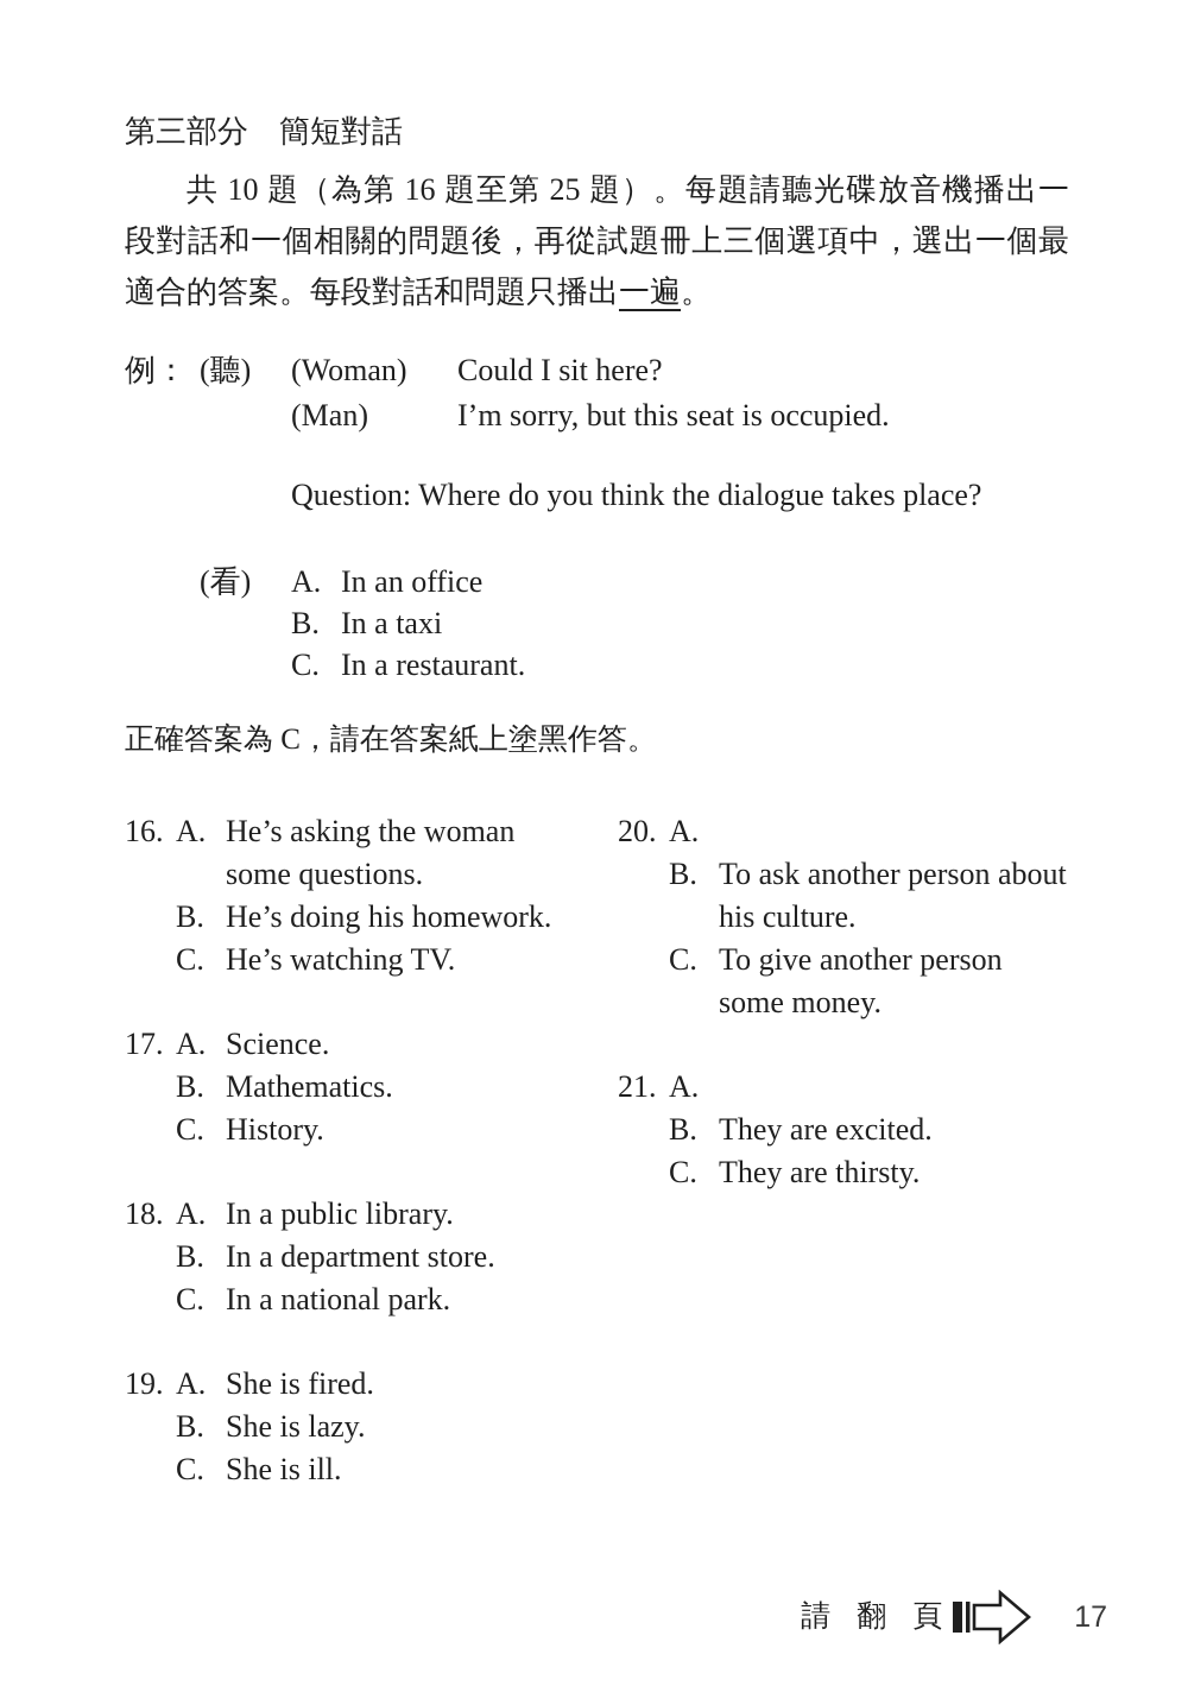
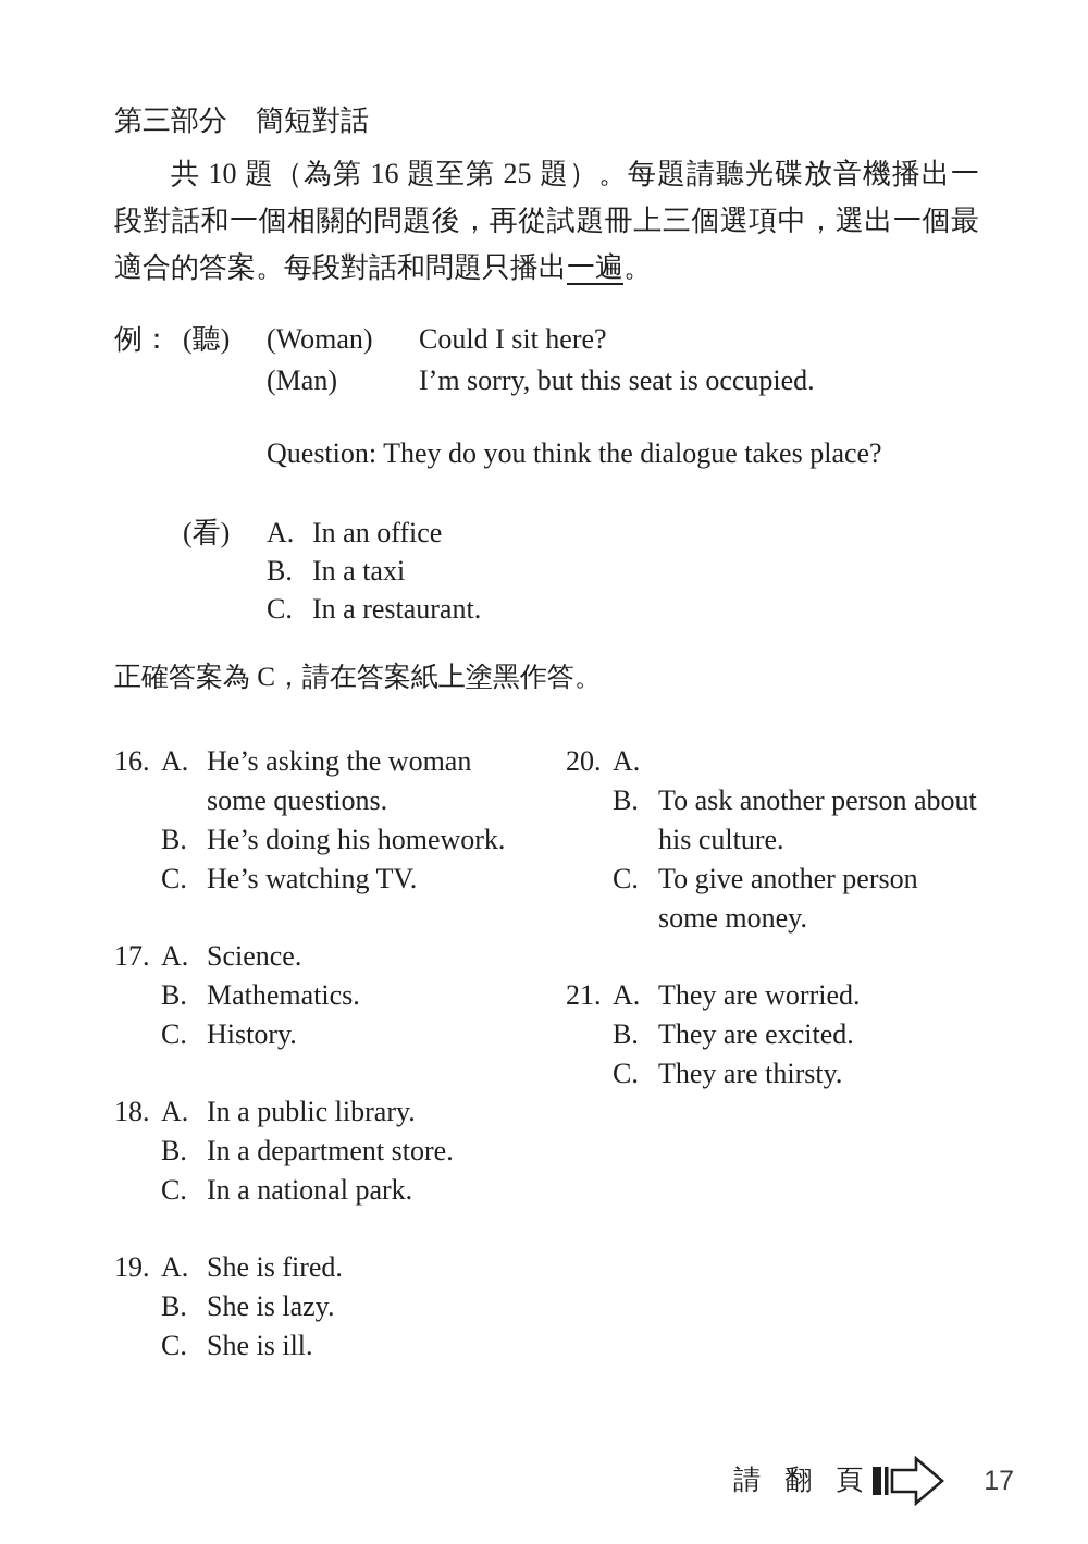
  第三部分 簡短對話
  共 10 題（為第 16 題至第 25 題）。每題請聽光碟放音機播出一
  段對話和一個相關的問題後，再從試題冊上三個選項中，選出一個最
  適合的答案。每段對話和問題只播出一遍。
  例：
  (聽)
  (Woman)
  Could I sit here?
  (Man)
  I’m sorry, but this seat is occupied.
- Question: Where do you think the dialogue takes place?
+ Question: They do you think the dialogue takes place?
  (看)
  A.
  In an office
  B.
  In a taxi
  C.
  In a restaurant.
  正確答案為 C，請在答案紙上塗黑作答。
  16.
  A.
  He’s asking the woman
  some questions.
  B.
  He’s doing his homework.
  C.
  He’s watching TV.
  17.
  A.
  Science.
  B.
  Mathematics.
  C.
  History.
  18.
  A.
  In a public library.
  B.
  In a department store.
  C.
  In a national park.
  19.
  A.
  She is fired.
  B.
  She is lazy.
  C.
  She is ill.
  20.
  A.
  B.
  To ask another person about
  his culture.
  C.
  To give another person
  some money.
  21.
  A.
+ They are worried.
  B.
  They are excited.
  C.
  They are thirsty.
  請翻頁
  17
